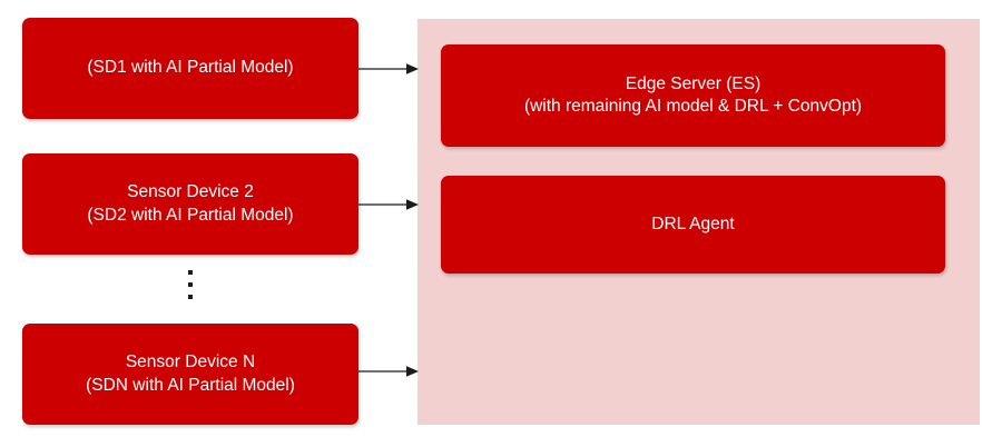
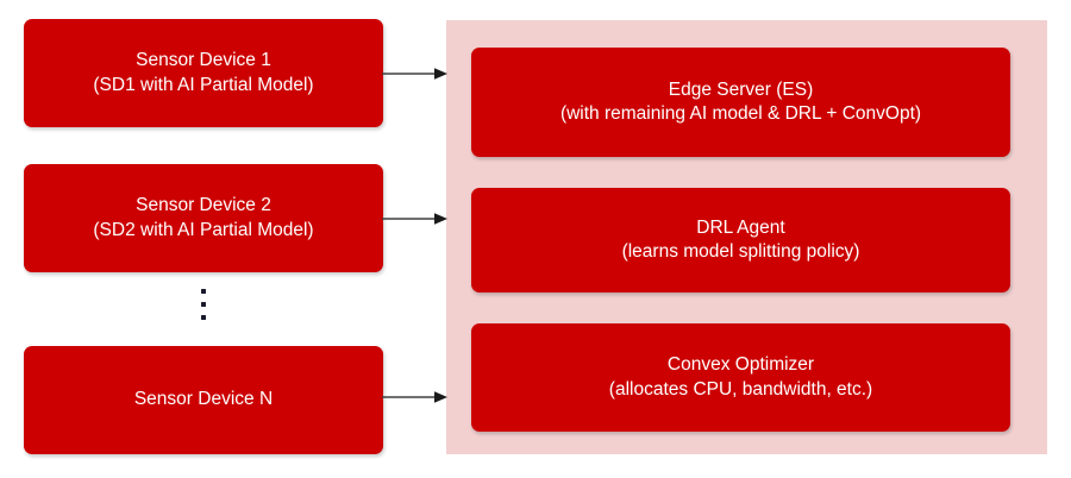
+ Sensor Device 1
  (SD1 with AI Partial Model)
  Sensor Device 2
  (SD2 with AI Partial Model)
  Sensor Device N
- (SDN with AI Partial Model)
  Edge Server (ES)
  (with remaining AI model & DRL + ConvOpt)
  DRL Agent
+ (learns model splitting policy)
+ Convex Optimizer
+ (allocates CPU, bandwidth, etc.)
